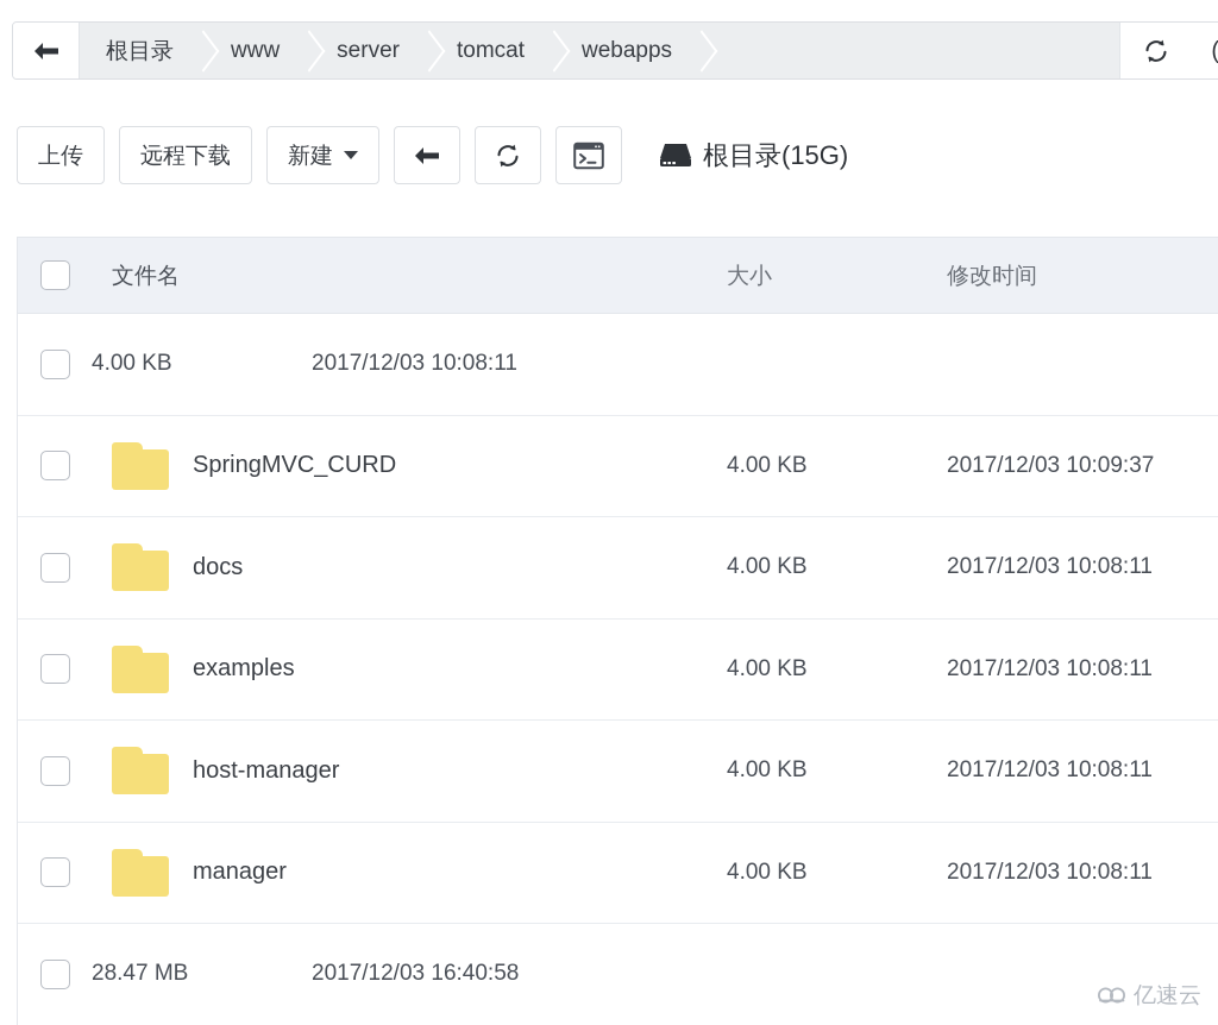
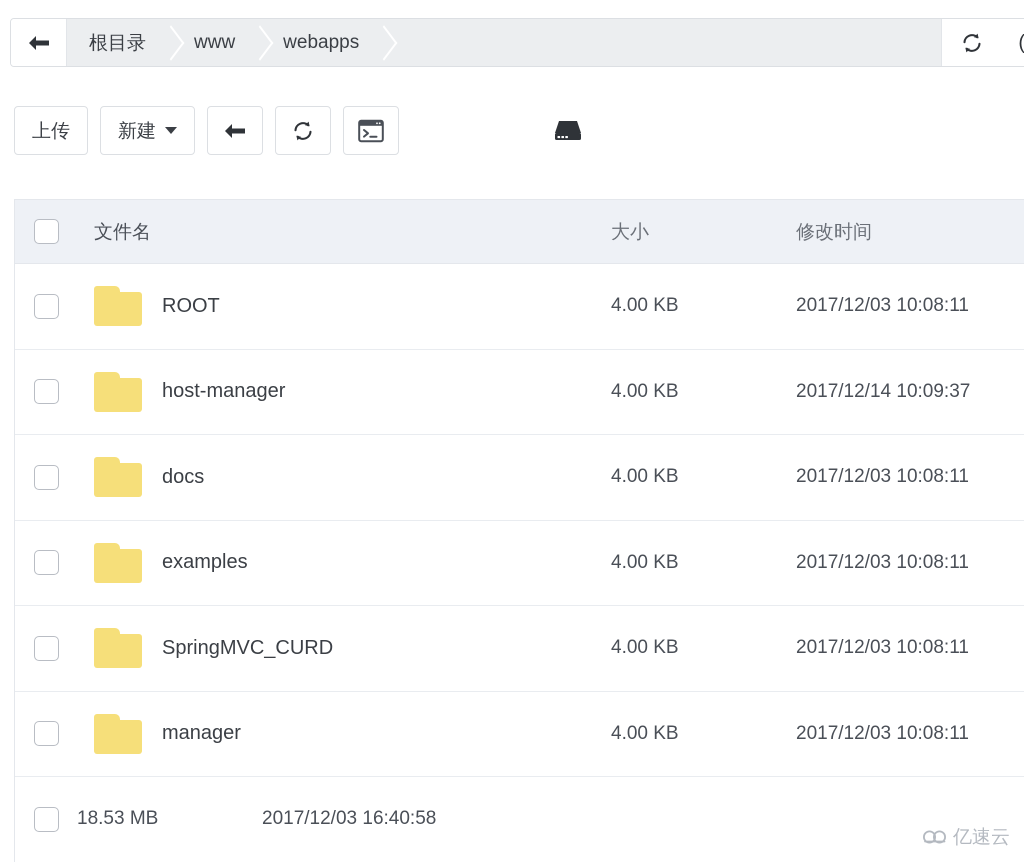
  根目录
  www
- server
- tomcat
  webapps
  上传
- 远程下载
  新建
- 根目录(15G)
  文件名
  大小
  修改时间
+ ROOT
  4.00 KB
  2017/12/03 10:08:11
- SpringMVC_CURD
+ host-manager
  4.00 KB
- 2017/12/03 10:09:37
+ 2017/12/14 10:09:37
  docs
  4.00 KB
  2017/12/03 10:08:11
  examples
  4.00 KB
  2017/12/03 10:08:11
- host-manager
+ SpringMVC_CURD
  4.00 KB
  2017/12/03 10:08:11
  manager
  4.00 KB
  2017/12/03 10:08:11
- 28.47 MB
+ 18.53 MB
  2017/12/03 16:40:58
  亿速云
